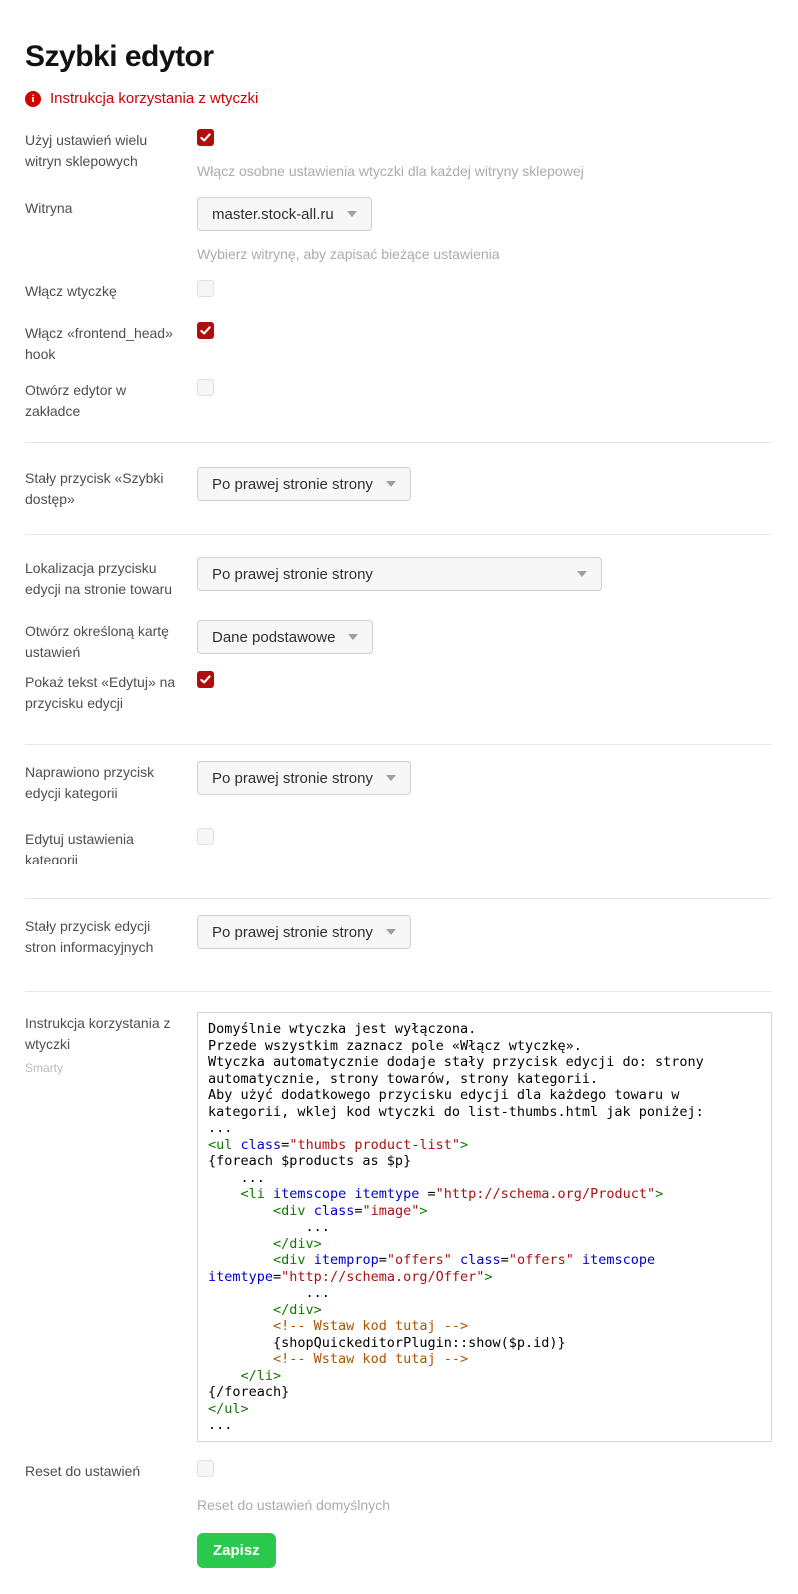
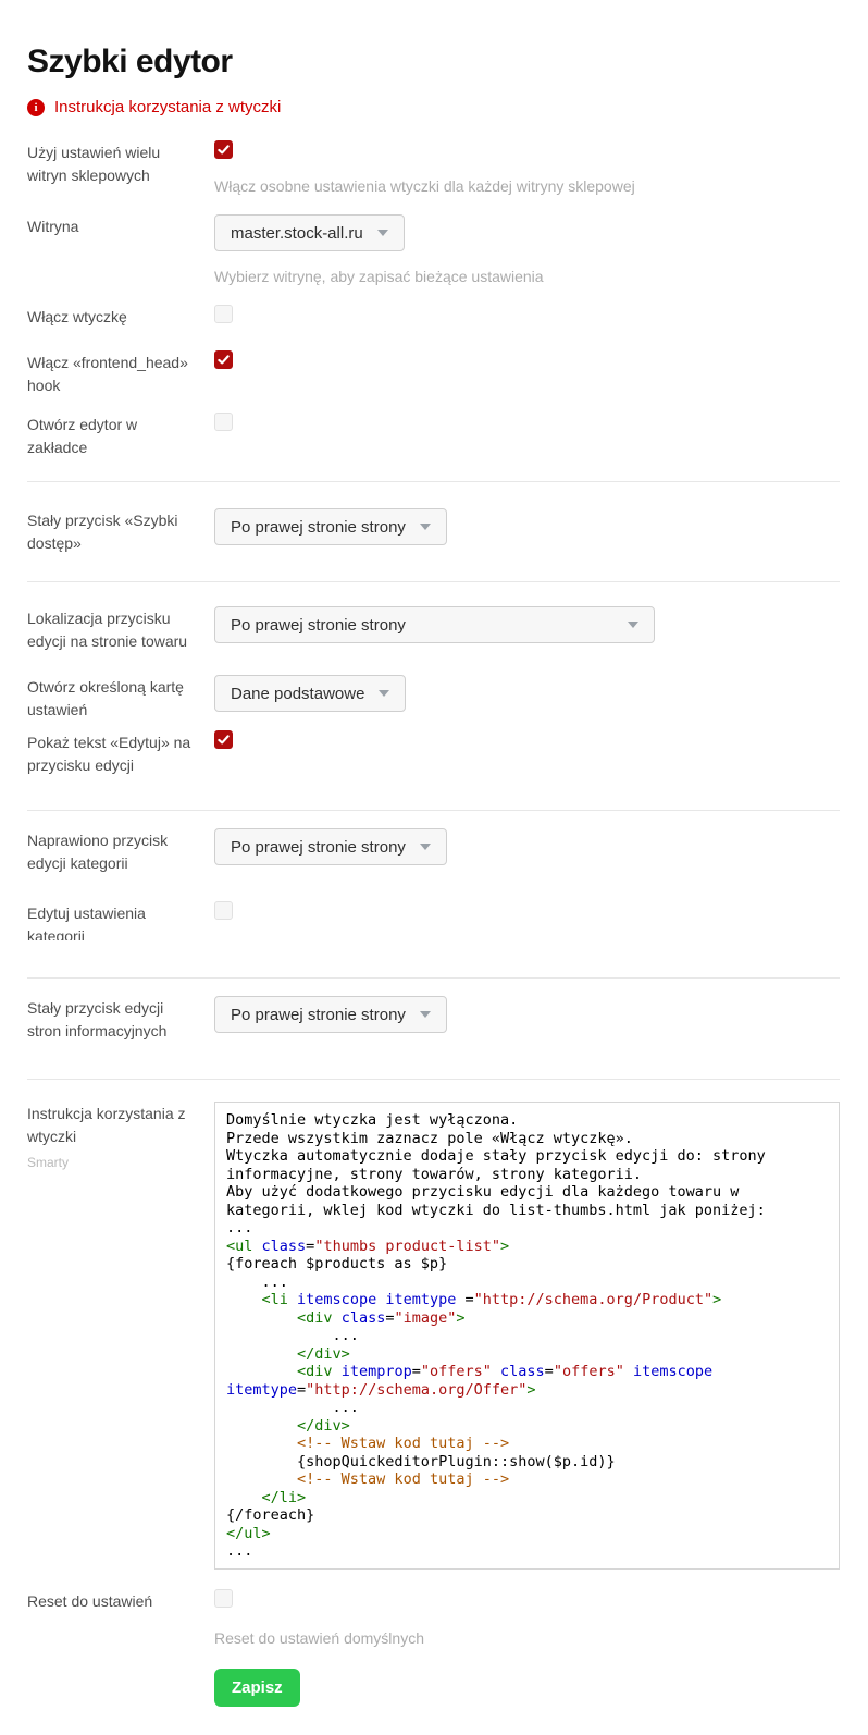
  Szybki edytor
  i
  Instrukcja korzystania z wtyczki
  Użyj ustawień wielu witryn sklepowych
  Włącz osobne ustawienia wtyczki dla każdej witryny sklepowej
  Witryna
  master.stock-all.ru
  Wybierz witrynę, aby zapisać bieżące ustawienia
  Włącz wtyczkę
  Włącz «frontend_head» hook
  Otwórz edytor w zakładce
  Stały przycisk «Szybki dostęp»
  Po prawej stronie strony
  Lokalizacja przycisku edycji na stronie towaru
  Po prawej stronie strony
  Otwórz określoną kartę ustawień
  Dane podstawowe
  Pokaż tekst «Edytuj» na przycisku edycji
  Naprawiono przycisk edycji kategorii
  Po prawej stronie strony
  Edytuj ustawienia kategorii
  Stały przycisk edycji stron informacyjnych
  Po prawej stronie strony
  Instrukcja korzystania z wtyczki
  Smarty
  Domyślnie wtyczka jest wyłączona.
  Przede wszystkim zaznacz pole «Włącz wtyczkę».
  Wtyczka automatycznie dodaje stały przycisk edycji do: strony
- automatycznie, strony towarów, strony kategorii.
+ informacyjne, strony towarów, strony kategorii.
  Aby użyć dodatkowego przycisku edycji dla każdego towaru w
  kategorii, wklej kod wtyczki do list-thumbs.html jak poniżej:
  ...
  <ul class="thumbs product-list">
  {foreach $products as $p}
  ...
  <li itemscope itemtype ="http://schema.org/Product">
  <div class="image">
  ...
  </div>
  <div itemprop="offers" class="offers" itemscope
  itemtype="http://schema.org/Offer">
  ...
  </div>
  <!-- Wstaw kod tutaj -->
  {shopQuickeditorPlugin::show($p.id)}
  <!-- Wstaw kod tutaj -->
  </li>
  {/foreach}
  </ul>
  ...
  Reset do ustawień
  Reset do ustawień domyślnych
  Zapisz
